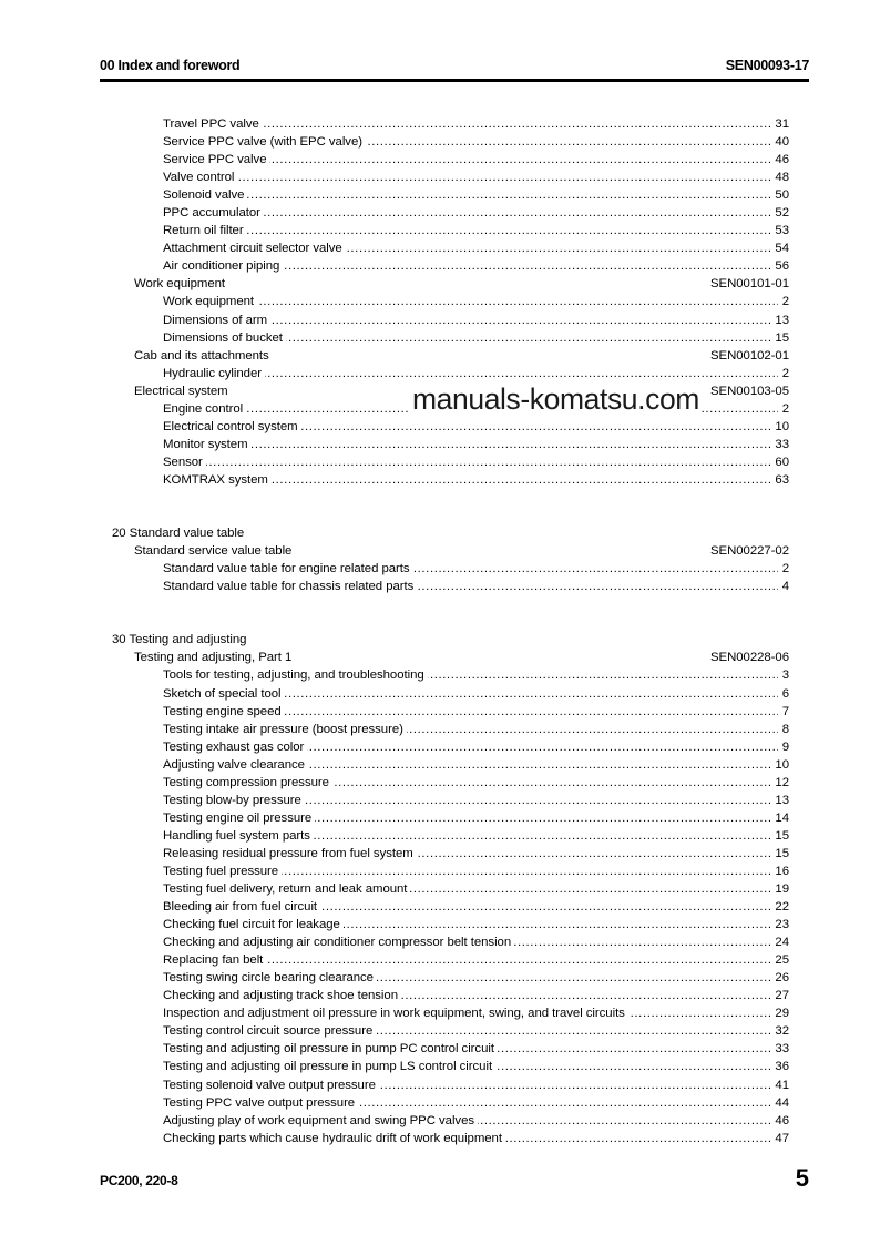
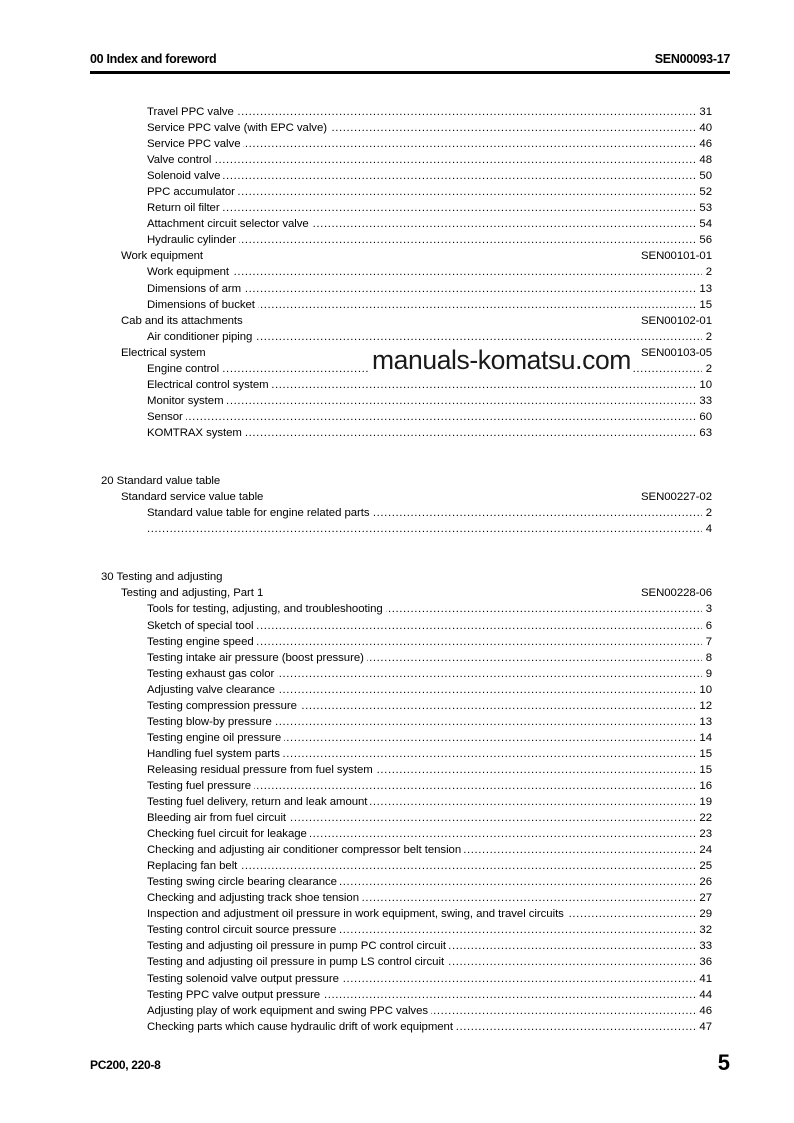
  00 Index and foreword
  SEN00093-17
  Travel PPC valve
  31
  Service PPC valve (with EPC valve)
  40
  Service PPC valve
  46
  Valve control
  48
  Solenoid valve
  50
  PPC accumulator
  52
  Return oil filter
  53
  Attachment circuit selector valve
  54
- Air conditioner piping
+ Hydraulic cylinder
  56
  Work equipment
  SEN00101-01
  Work equipment
  2
  Dimensions of arm
  13
  Dimensions of bucket
  15
  Cab and its attachments
  SEN00102-01
- Hydraulic cylinder
+ Air conditioner piping
  2
  Electrical system
  SEN00103-05
  Engine control
  2
  Electrical control system
  10
  Monitor system
  33
  Sensor
  60
  KOMTRAX system
  63
  20 Standard value table
  Standard service value table
  SEN00227-02
  Standard value table for engine related parts
  2
- Standard value table for chassis related parts
  4
  30 Testing and adjusting
  Testing and adjusting, Part 1
  SEN00228-06
  Tools for testing, adjusting, and troubleshooting
  3
  Sketch of special tool
  6
  Testing engine speed
  7
  Testing intake air pressure (boost pressure)
  8
  Testing exhaust gas color
  9
  Adjusting valve clearance
  10
  Testing compression pressure
  12
  Testing blow-by pressure
  13
  Testing engine oil pressure
  14
  Handling fuel system parts
  15
  Releasing residual pressure from fuel system
  15
  Testing fuel pressure
  16
  Testing fuel delivery, return and leak amount
  19
  Bleeding air from fuel circuit
  22
  Checking fuel circuit for leakage
  23
  Checking and adjusting air conditioner compressor belt tension
  24
  Replacing fan belt
  25
  Testing swing circle bearing clearance
  26
  Checking and adjusting track shoe tension
  27
  Inspection and adjustment oil pressure in work equipment, swing, and travel circuits
  29
  Testing control circuit source pressure
  32
  Testing and adjusting oil pressure in pump PC control circuit
  33
  Testing and adjusting oil pressure in pump LS control circuit
  36
  Testing solenoid valve output pressure
  41
  Testing PPC valve output pressure
  44
  Adjusting play of work equipment and swing PPC valves
  46
  Checking parts which cause hydraulic drift of work equipment
  47
  manuals-komatsu.com
  PC200, 220-8
  5
